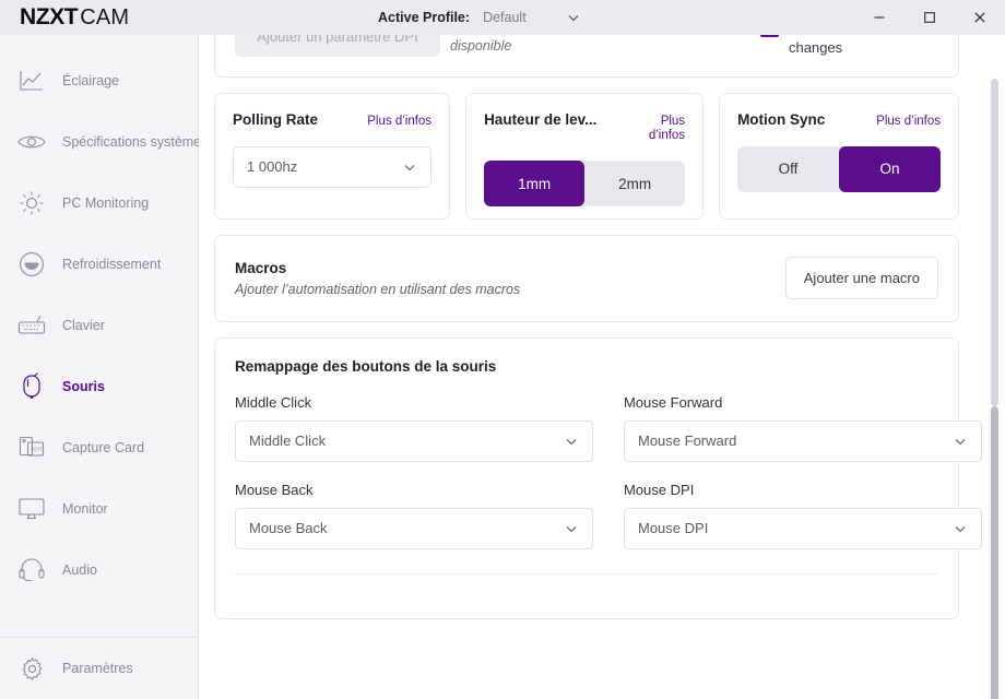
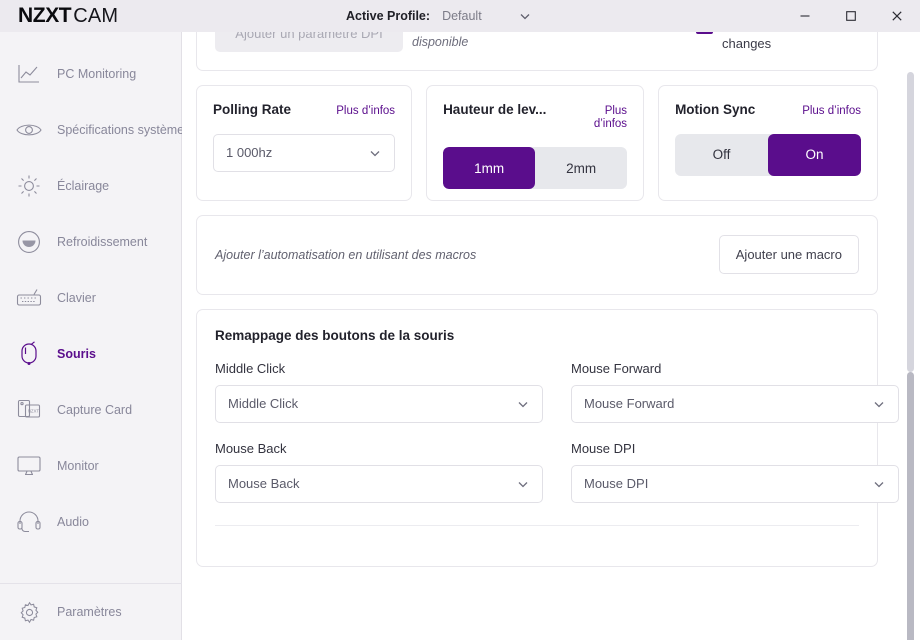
  NZXT
  CAM
  Active Profile:
  Default
- Éclairage
+ PC Monitoring
  Spécifications système
- PC Monitoring
+ Éclairage
  Refroidissement
  Clavier
  Souris
  Capture Card
  Monitor
  Audio
  Paramètres
  Ajouter un paramètre DPI
  Polling Rate
  Plus d’infos
  1 000hz
  Hauteur de lev...
  Plus d’infos
  1mm
  2mm
  Motion Sync
  Plus d’infos
  Off
  On
- Macros
  Ajouter l’automatisation en utilisant des macros
  Ajouter une macro
  Remappage des boutons de la souris
  Middle Click
  Middle Click
  Mouse Forward
  Mouse Forward
  Mouse Back
  Mouse Back
  Mouse DPI
  Mouse DPI
